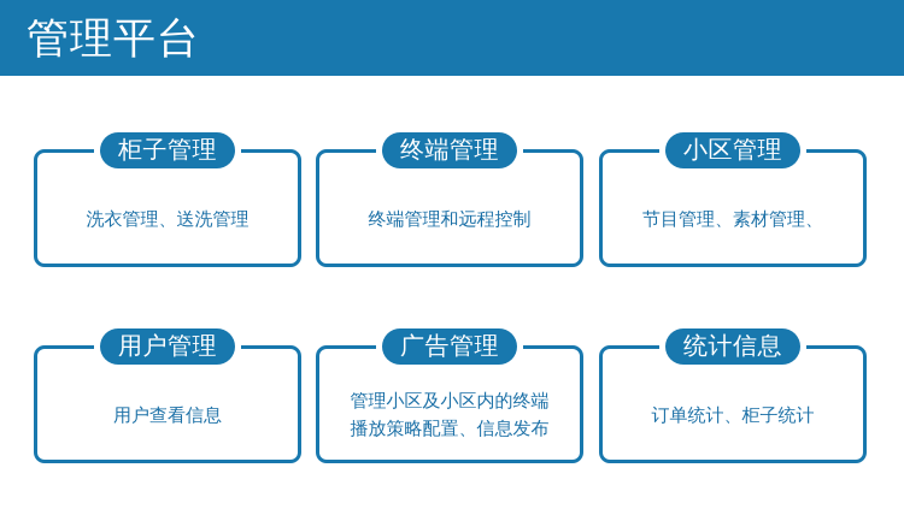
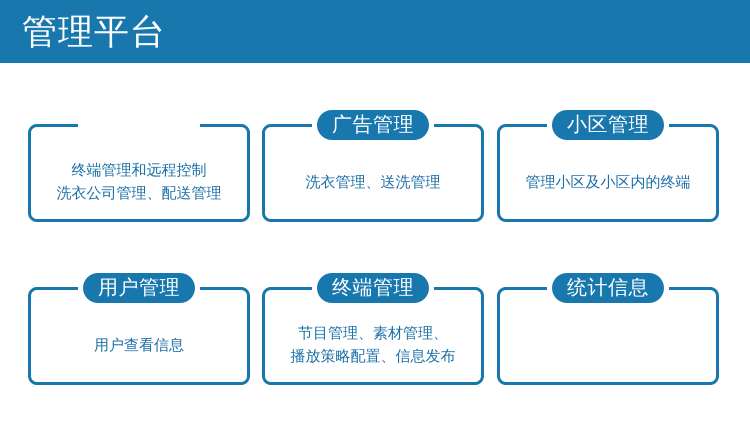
  管理平台
- 柜子管理
- 洗衣管理、送洗管理
+ 终端管理和远程控制
+ 洗衣公司管理、配送管理
- 终端管理
+ 广告管理
- 终端管理和远程控制
+ 洗衣管理、送洗管理
  小区管理
- 节目管理、素材管理、
+ 管理小区及小区内的终端
  用户管理
  用户查看信息
- 广告管理
+ 终端管理
- 管理小区及小区内的终端
+ 节目管理、素材管理、
  播放策略配置、信息发布
  统计信息
- 订单统计、柜子统计
